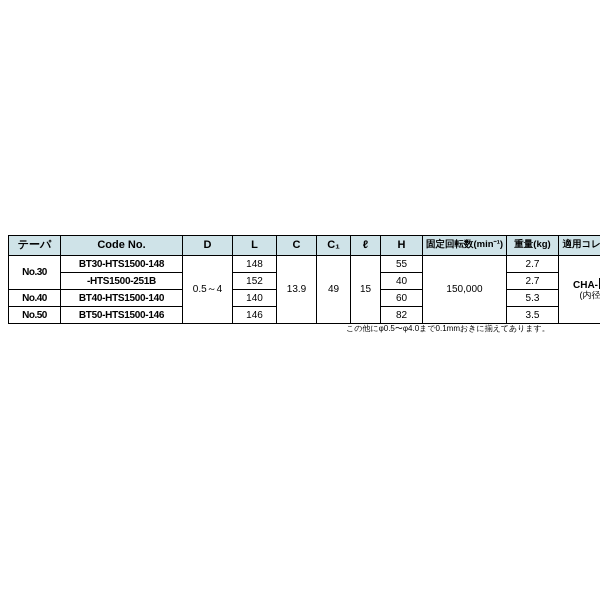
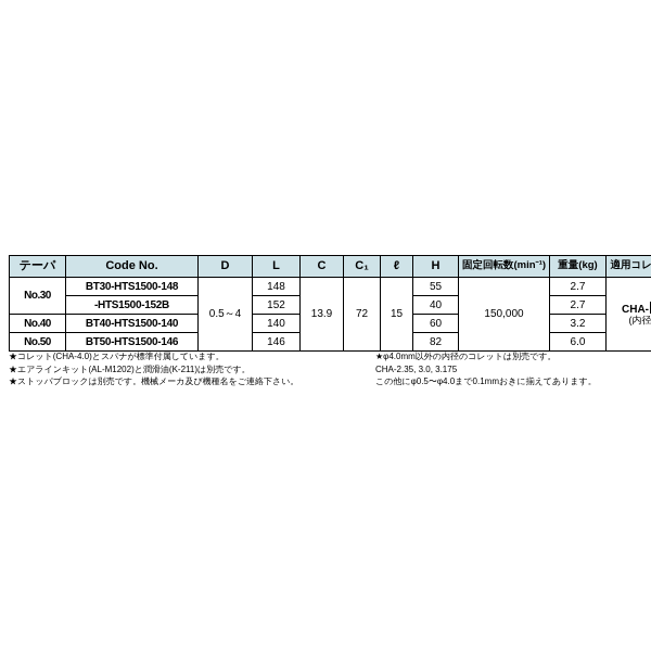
  テーパ	Code No.	D	L	C	C₁	ℓ	H	固定回転数(min⁻¹)	重量(kg)	適用コレ
- No.30	BT30-HTS1500-148	0.5～4	148	13.9	49	15	55	150,000	2.7	CHA- (内径
+ No.30	BT30-HTS1500-148	0.5～4	148	13.9	72	15	55	150,000	2.7	CHA- (内径
- -HTS1500-251B	152	40	2.7
+ -HTS1500-152B	152	40	2.7
- No.40	BT40-HTS1500-140	140	60	5.3
+ No.40	BT40-HTS1500-140	140	60	3.2
- No.50	BT50-HTS1500-146	146	82	3.5
+ No.50	BT50-HTS1500-146	146	82	6.0
+ ★コレット(CHA-4.0)とスパナが標準付属しています。
+ ★エアラインキット(AL-M1202)と潤滑油(K-211)は別売です。
+ ★ストッパブロックは別売です。機械メーカ及び機種名をご連絡下さい。
+ ★φ4.0mm以外の内径のコレットは別売です。
+ CHA-2.35, 3.0, 3.175
  この他にφ0.5〜φ4.0まで0.1mmおきに揃えてあります。
